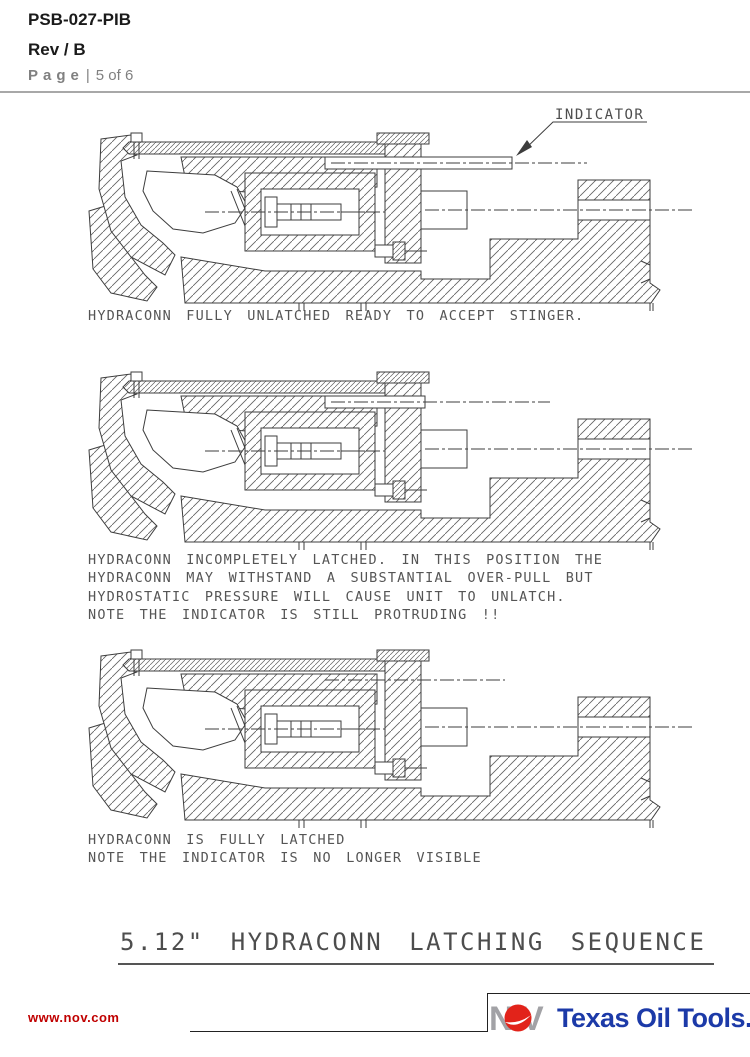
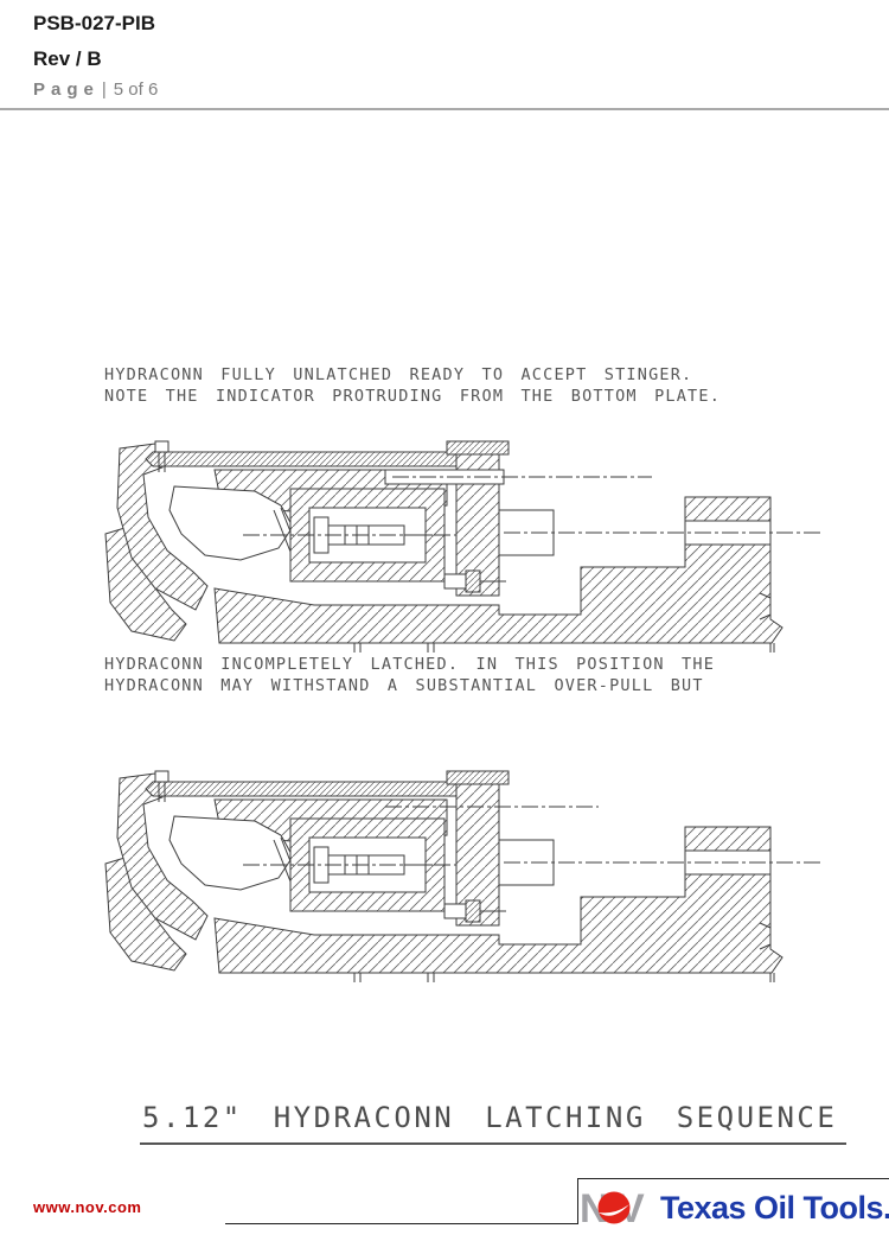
  PSB-027-PIB
  Rev / B
  Page| 5 of 6
- INDICATOR
  HYDRACONN FULLY UNLATCHED READY TO ACCEPT STINGER.
+ NOTE THE INDICATOR PROTRUDING FROM THE BOTTOM PLATE.
  HYDRACONN INCOMPLETELY LATCHED. IN THIS POSITION THE
  HYDRACONN MAY WITHSTAND A SUBSTANTIAL OVER-PULL BUT
- HYDROSTATIC PRESSURE WILL CAUSE UNIT TO UNLATCH.
- NOTE THE INDICATOR IS STILL PROTRUDING !!
- HYDRACONN IS FULLY LATCHED
- NOTE THE INDICATOR IS NO LONGER VISIBLE
  5.12" HYDRACONN LATCHING SEQUENCE
  www.nov.com
  N
  V
  Texas Oil Tools.
